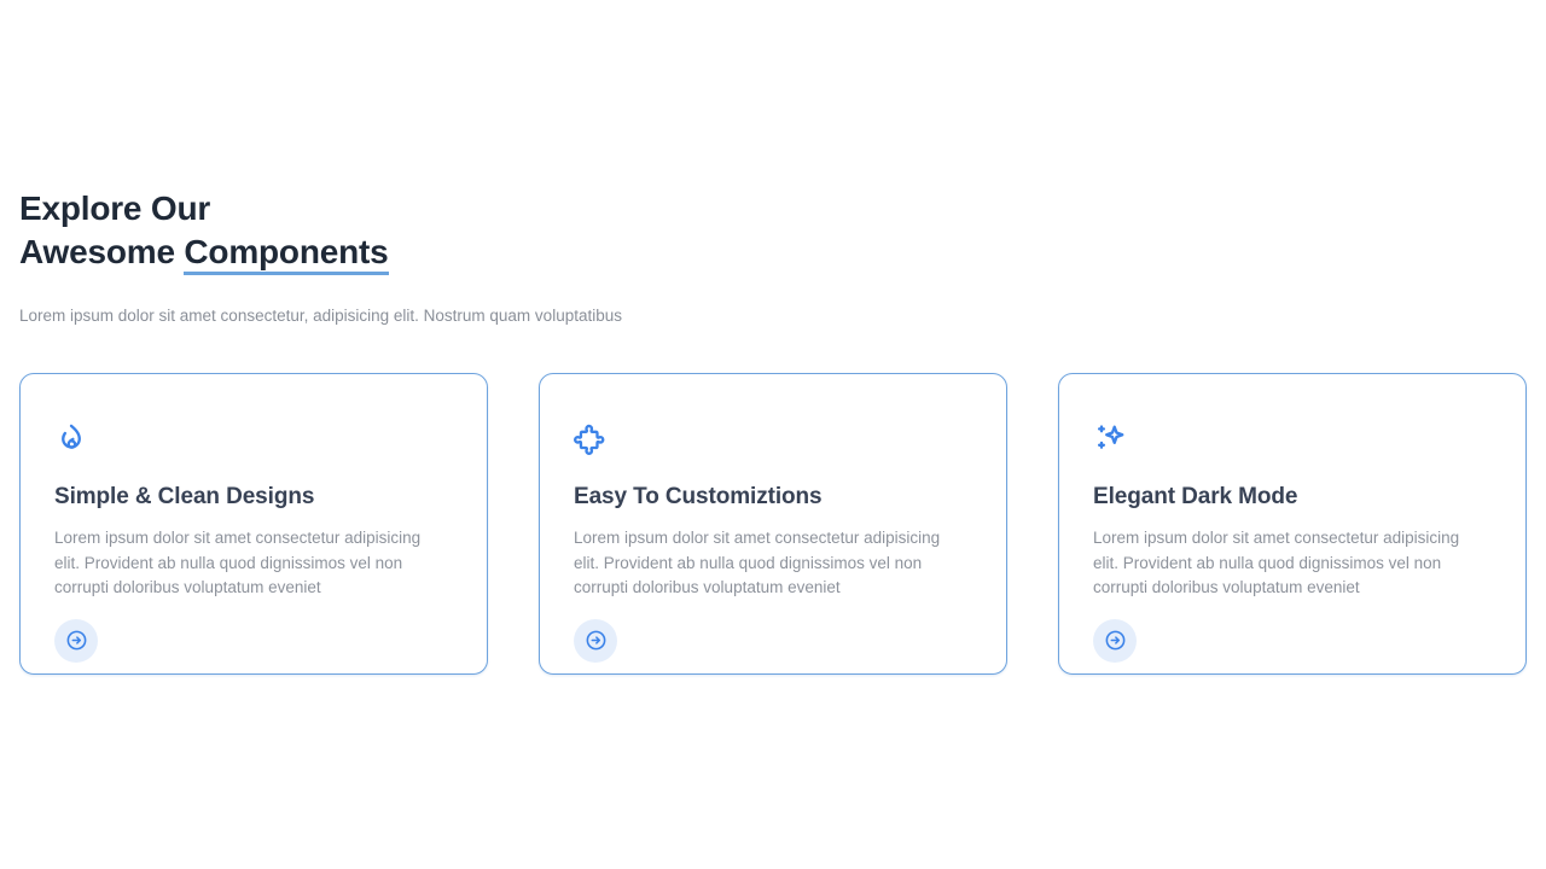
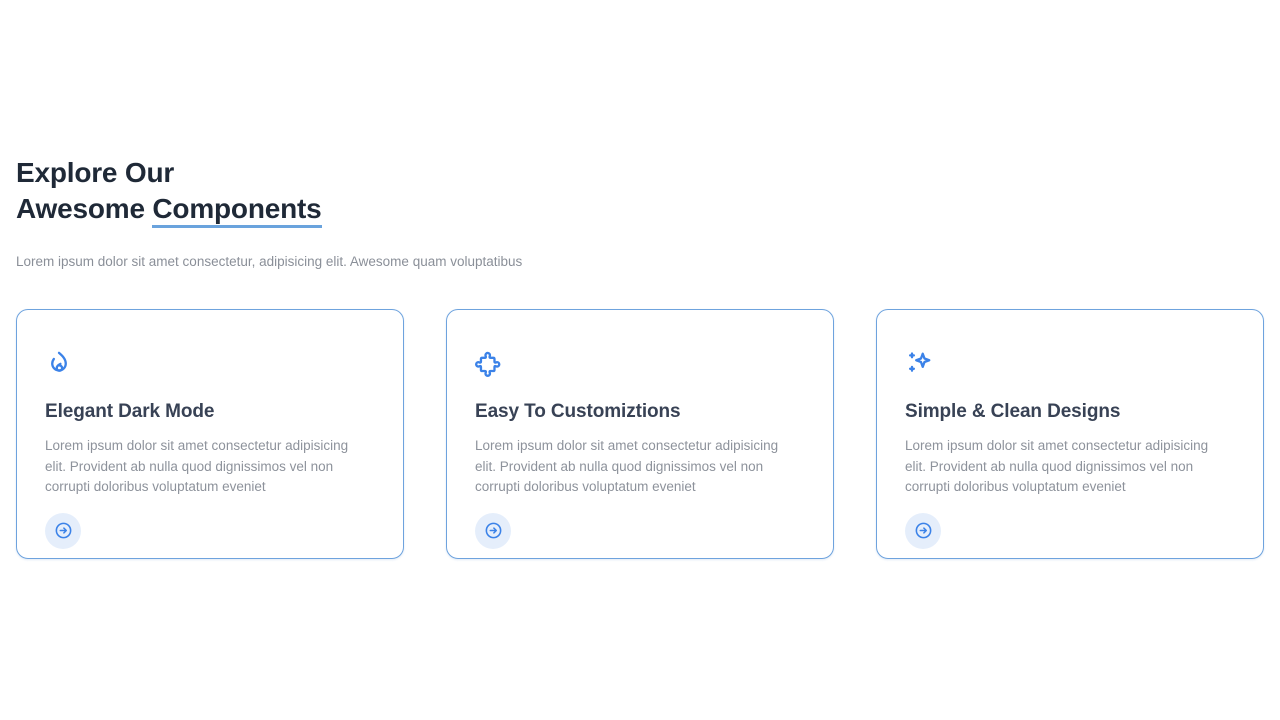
  Explore Our
  Awesome Components
- Lorem ipsum dolor sit amet consectetur, adipisicing elit. Nostrum quam voluptatibus
+ Lorem ipsum dolor sit amet consectetur, adipisicing elit. Awesome quam voluptatibus
- Simple & Clean Designs
+ Elegant Dark Mode
  Lorem ipsum dolor sit amet consectetur adipisicing elit. Provident ab nulla quod dignissimos vel non corrupti doloribus voluptatum eveniet
  Easy To Customiztions
  Lorem ipsum dolor sit amet consectetur adipisicing elit. Provident ab nulla quod dignissimos vel non corrupti doloribus voluptatum eveniet
- Elegant Dark Mode
+ Simple & Clean Designs
  Lorem ipsum dolor sit amet consectetur adipisicing elit. Provident ab nulla quod dignissimos vel non corrupti doloribus voluptatum eveniet
